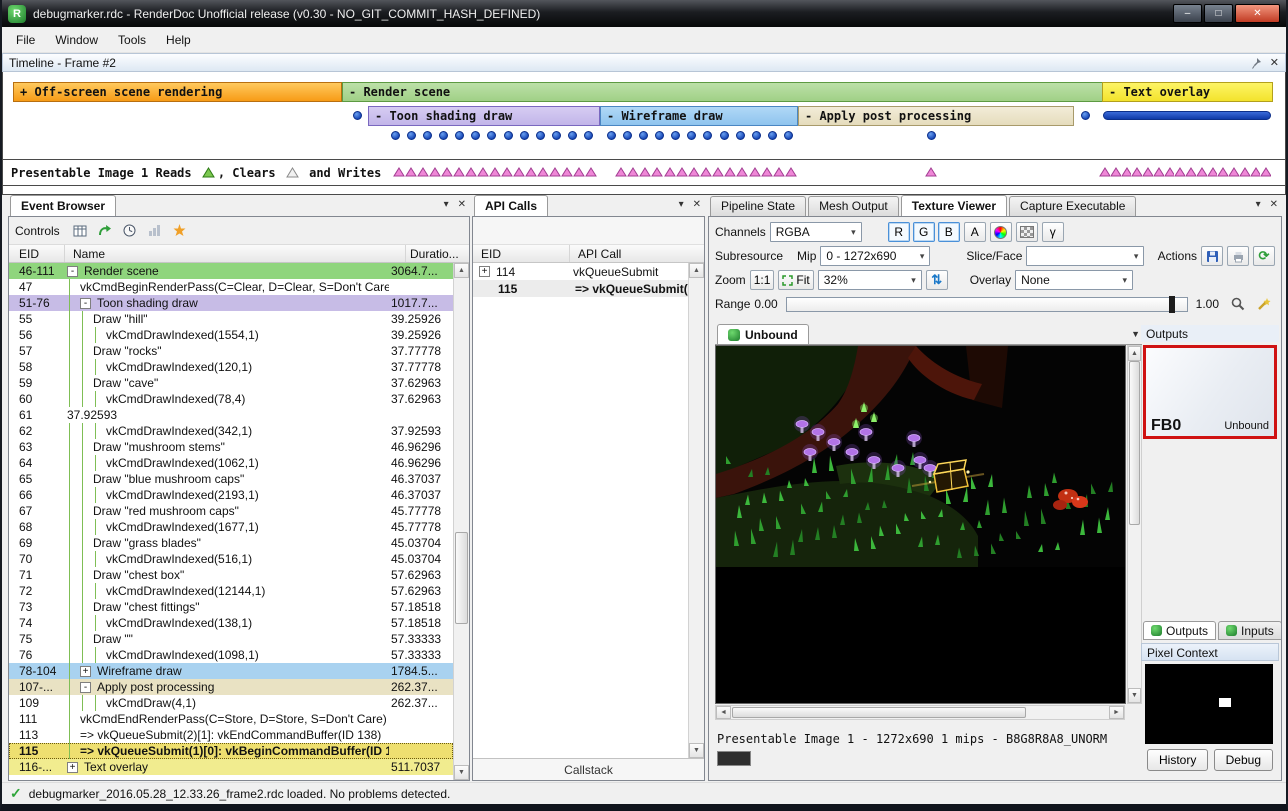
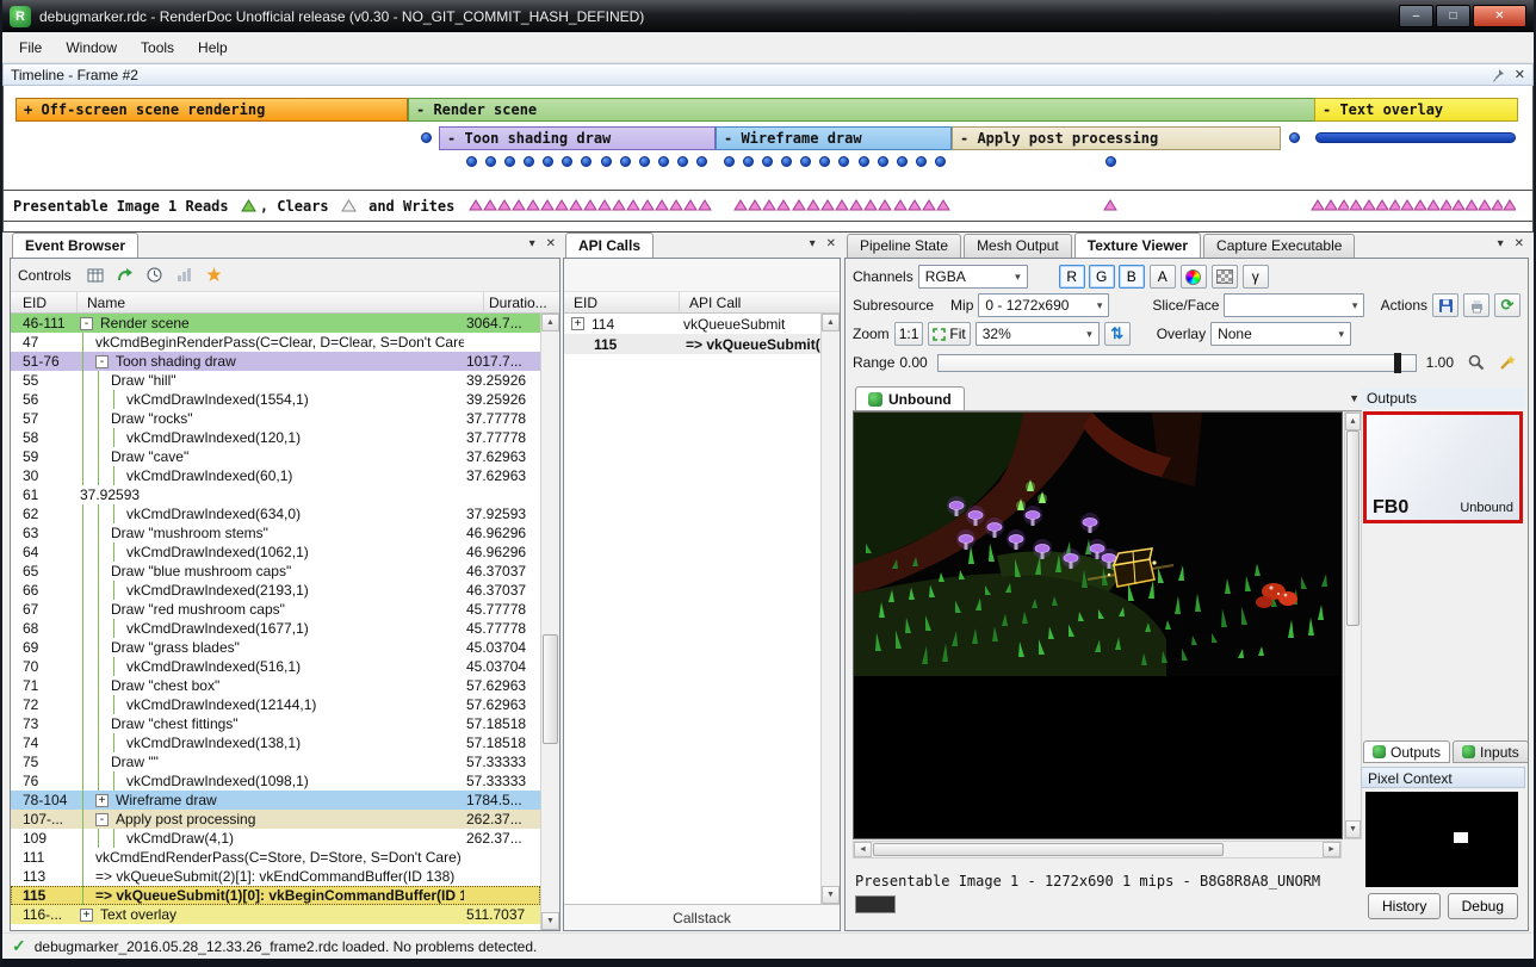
  R
  debugmarker.rdc - RenderDoc Unofficial release (v0.30 - NO_GIT_COMMIT_HASH_DEFINED)
  –
  □
  ✕
  File
  Window
  Tools
  Help
  Timeline - Frame #2
  ✕
  Presentable Image 1 Reads
  , Clears
  and Writes
  + Off-screen scene rendering
  - Render scene
  - Text overlay
  - Toon shading draw
  - Wireframe draw
  - Apply post processing
  Event Browser
  ▾
  ✕
  Controls
  EID
  Name
  Duratio...
  46-111
  -
  Render scene
  3064.7...
  47
  vkCmdBeginRenderPass(C=Clear, D=Clear, S=Don't Care
  51-76
  -
  Toon shading draw
  1017.7...
  55
  Draw "hill"
  39.25926
  56
  vkCmdDrawIndexed(1554,1)
  39.25926
  57
  Draw "rocks"
  37.77778
  58
  vkCmdDrawIndexed(120,1)
  37.77778
  59
  Draw "cave"
  37.62963
- 60
+ 30
- vkCmdDrawIndexed(78,4)
+ vkCmdDrawIndexed(60,1)
  37.62963
  61
  37.92593
  62
- vkCmdDrawIndexed(342,1)
+ vkCmdDrawIndexed(634,0)
  37.92593
  63
  Draw "mushroom stems"
  46.96296
  64
  vkCmdDrawIndexed(1062,1)
  46.96296
  65
  Draw "blue mushroom caps"
  46.37037
  66
  vkCmdDrawIndexed(2193,1)
  46.37037
  67
  Draw "red mushroom caps"
  45.77778
  68
  vkCmdDrawIndexed(1677,1)
  45.77778
  69
  Draw "grass blades"
  45.03704
  70
  vkCmdDrawIndexed(516,1)
  45.03704
  71
  Draw "chest box"
  57.62963
  72
  vkCmdDraw­Indexed(12144,1)
  57.62963
  73
  Draw "chest fittings"
  57.18518
  74
  vkCmdDrawIndexed(138,1)
  57.18518
  75
  Draw ""
  57.33333
  76
  vkCmdDrawIndexed(1098,1)
  57.33333
  78-104
  +
  Wireframe draw
  1784.5...
  107-...
  -
  Apply post processing
  262.37...
  109
  vkCmdDraw(4,1)
  262.37...
  111
  vkCmdEndRenderPass(C=Store, D=Store, S=Don't Care)
  113
  => vkQueueSubmit(2)[1]: vkEndCommandBuffer(ID 138)
  115
  => vkQueueSubmit(1)[0]: vkBeginCommandBuffer(ID 1
  116-...
  +
  Text overlay
  511.7037
  API Calls
  ▾
  ✕
  EID
  API Call
  +
  114
  vkQueueSubmit
  115
  => vkQueueSubmit(
  Callstack
  Pipeline State
  Mesh Output
  Texture Viewer
  Capture Executable
  ▾
  ✕
  Channels
  RGBA
  ▾
  R
  G
  B
  A
  γ
  Subresource
  Mip
  0 - 1272x690
  ▾
  Slice/Face
  ▾
  Actions
  ⟳
  Zoom
  1:1
  Fit
  32%
  ▾
  ⇅
  Overlay
  None
  ▾
  Range
  0.00
  1.00
  Unbound
  ▼
  Presentable Image 1 - 1272x690 1 mips - B8G8R8A8_UNORM
  Outputs
  FB0
  Unbound
  Outputs
  Inputs
  Pixel Context
  History
  Debug
  ✓
  debugmarker_2016.05.28_12.33.26_frame2.rdc loaded. No problems detected.
